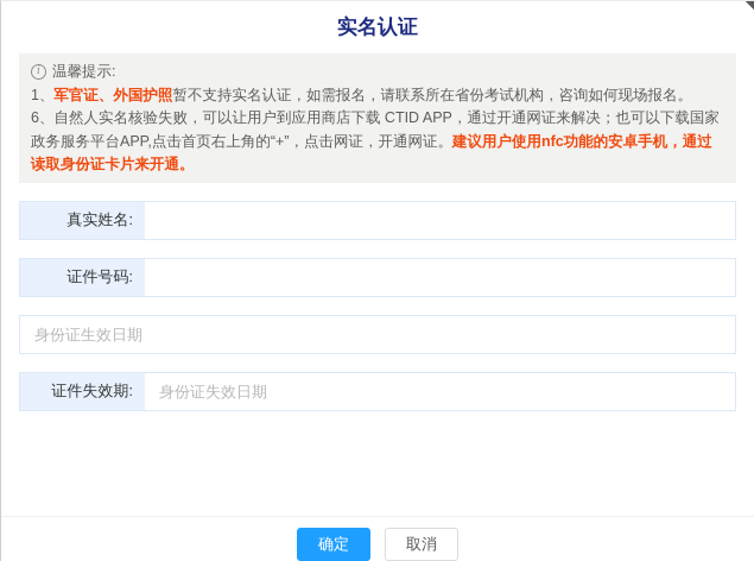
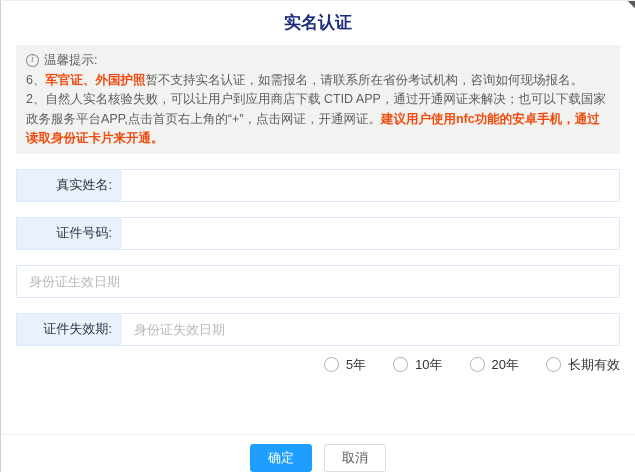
  实名认证
  i
  温馨提示:
- 1、军官证、外国护照暂不支持实名认证，如需报名，请联系所在省份考试机构，咨询如何现场报名。
+ 6、军官证、外国护照暂不支持实名认证，如需报名，请联系所在省份考试机构，咨询如何现场报名。
- 6、自然人实名核验失败，可以让用户到应用商店下载 CTID APP，通过开通网证来解决；也可以下载国家政务服务平台APP,点击首页右上角的“+”，点击网证，开通网证。建议用户使用nfc功能的安卓手机，通过读取身份证卡片来开通。
+ 2、自然人实名核验失败，可以让用户到应用商店下载 CTID APP，通过开通网证来解决；也可以下载国家政务服务平台APP,点击首页右上角的“+”，点击网证，开通网证。建议用户使用nfc功能的安卓手机，通过读取身份证卡片来开通。
  真实姓名:
  证件号码:
  身份证生效日期
  证件失效期:
  身份证失效日期
+ 5年
+ 10年
+ 20年
+ 长期有效
  确定
  取消
